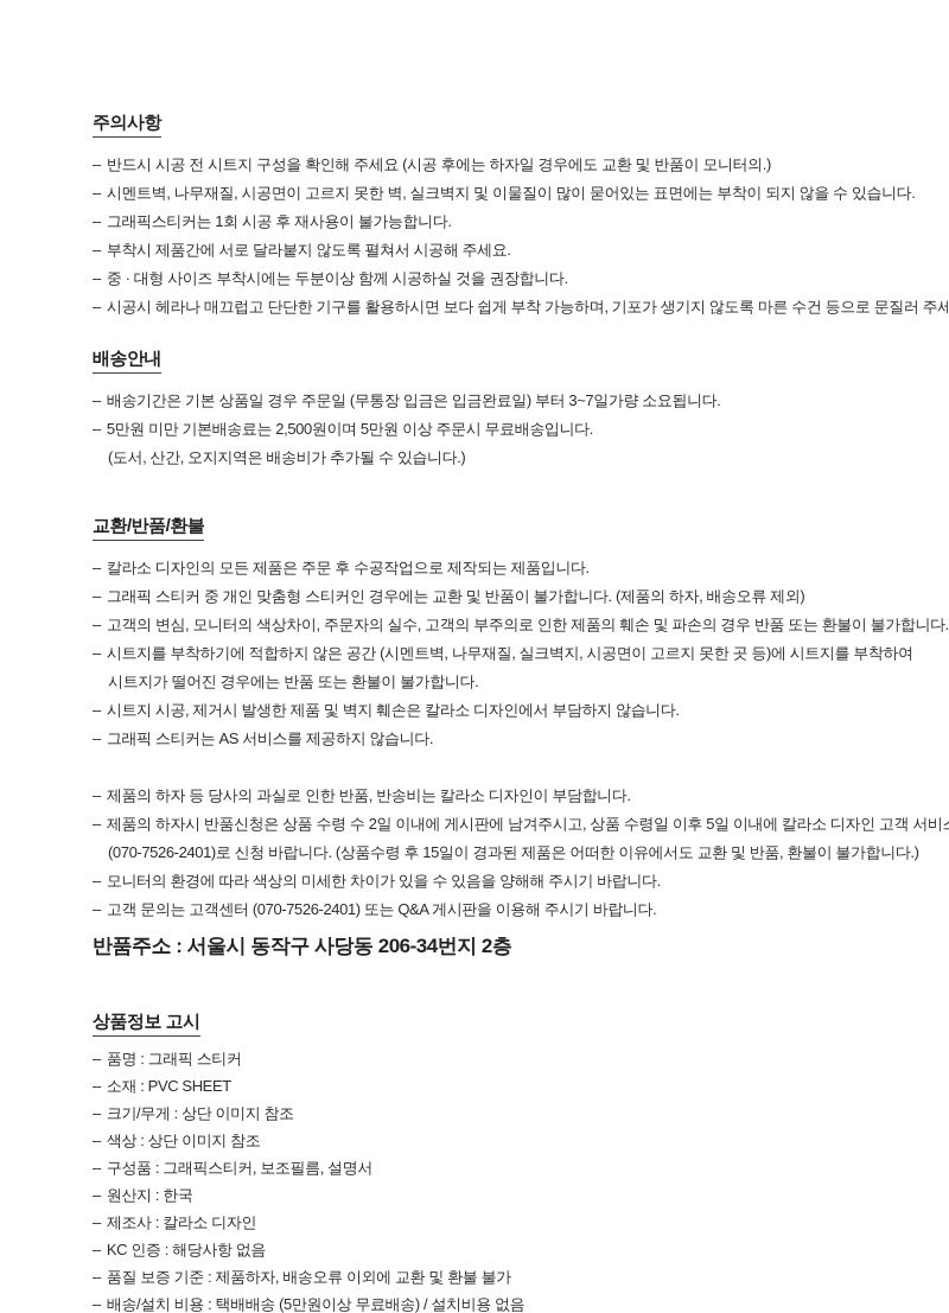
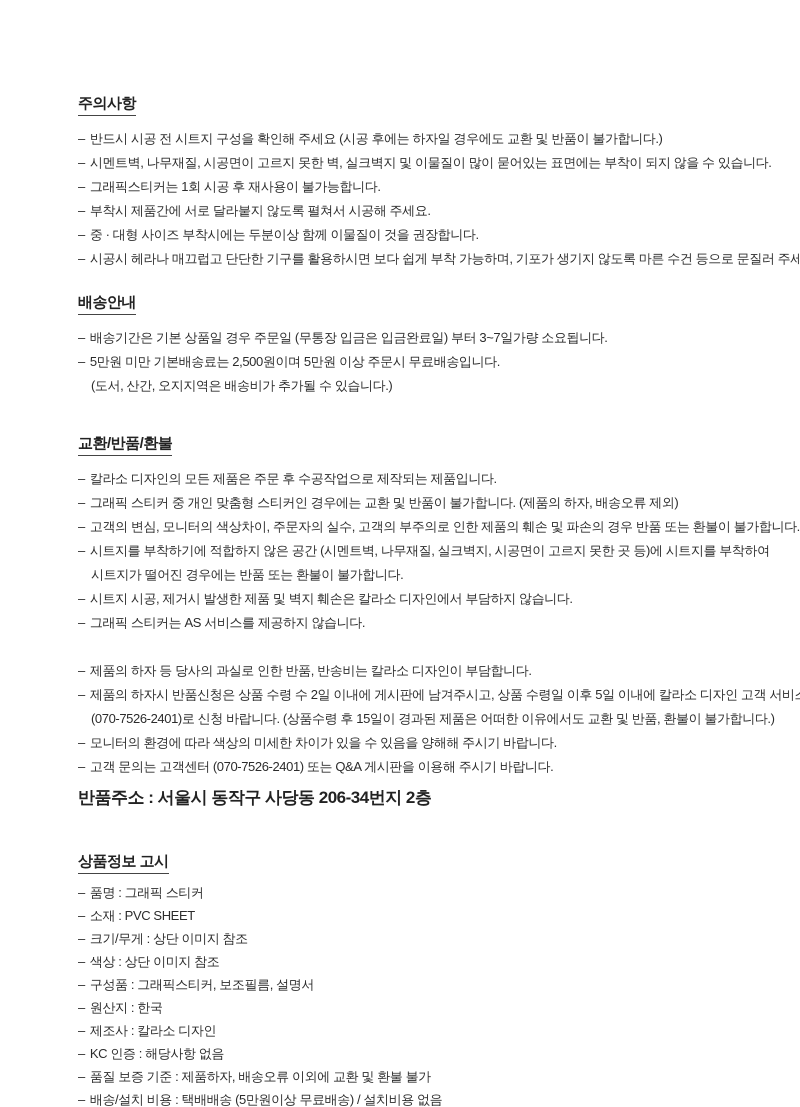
  주의사항
- – 반드시 시공 전 시트지 구성을 확인해 주세요 (시공 후에는 하자일 경우에도 교환 및 반품이 모니터의.)
+ – 반드시 시공 전 시트지 구성을 확인해 주세요 (시공 후에는 하자일 경우에도 교환 및 반품이 불가합니다.)
  – 시멘트벽, 나무재질, 시공면이 고르지 못한 벽, 실크벽지 및 이물질이 많이 묻어있는 표면에는 부착이 되지 않을 수 있습니다.
  – 그래픽스티커는 1회 시공 후 재사용이 불가능합니다.
  – 부착시 제품간에 서로 달라붙지 않도록 펼쳐서 시공해 주세요.
- – 중 · 대형 사이즈 부착시에는 두분이상 함께 시공하실 것을 권장합니다.
+ – 중 · 대형 사이즈 부착시에는 두분이상 함께 이물질이 것을 권장합니다.
  – 시공시 헤라나 매끄럽고 단단한 기구를 활용하시면 보다 쉽게 부착 가능하며, 기포가 생기지 않도록 마른 수건 등으로 문질러 주세
  배송안내
  – 배송기간은 기본 상품일 경우 주문일 (무통장 입금은 입금완료일) 부터 3~7일가량 소요됩니다.
  – 5만원 미만 기본배송료는 2,500원이며 5만원 이상 주문시 무료배송입니다.
  (도서, 산간, 오지지역은 배송비가 추가될 수 있습니다.)
  교환/반품/환불
  – 칼라소 디자인의 모든 제품은 주문 후 수공작업으로 제작되는 제품입니다.
  – 그래픽 스티커 중 개인 맞춤형 스티커인 경우에는 교환 및 반품이 불가합니다. (제품의 하자, 배송오류 제외)
  – 고객의 변심, 모니터의 색상차이, 주문자의 실수, 고객의 부주의로 인한 제품의 훼손 및 파손의 경우 반품 또는 환불이 불가합니다.
  – 시트지를 부착하기에 적합하지 않은 공간 (시멘트벽, 나무재질, 실크벽지, 시공면이 고르지 못한 곳 등)에 시트지를 부착하여
  시트지가 떨어진 경우에는 반품 또는 환불이 불가합니다.
  – 시트지 시공, 제거시 발생한 제품 및 벽지 훼손은 칼라소 디자인에서 부담하지 않습니다.
  – 그래픽 스티커는 AS 서비스를 제공하지 않습니다.
  – 제품의 하자 등 당사의 과실로 인한 반품, 반송비는 칼라소 디자인이 부담합니다.
  – 제품의 하자시 반품신청은 상품 수령 수 2일 이내에 게시판에 남겨주시고, 상품 수령일 이후 5일 이내에 칼라소 디자인 고객 서비
  (070-7526-2401)로 신청 바랍니다. (상품수령 후 15일이 경과된 제품은 어떠한 이유에서도 교환 및 반품, 환불이 불가합니다.)
  – 모니터의 환경에 따라 색상의 미세한 차이가 있을 수 있음을 양해해 주시기 바랍니다.
  – 고객 문의는 고객센터 (070-7526-2401) 또는 Q&A 게시판을 이용해 주시기 바랍니다.
  반품주소 : 서울시 동작구 사당동 206-34번지 2층
  상품정보 고시
  – 품명 : 그래픽 스티커
  – 소재 : PVC SHEET
  – 크기/무게 : 상단 이미지 참조
  – 색상 : 상단 이미지 참조
  – 구성품 : 그래픽스티커, 보조필름, 설명서
  – 원산지 : 한국
  – 제조사 : 칼라소 디자인
  – KC 인증 : 해당사항 없음
  – 품질 보증 기준 : 제품하자, 배송오류 이외에 교환 및 환불 불가
  – 배송/설치 비용 : 택배배송 (5만원이상 무료배송) / 설치비용 없음
